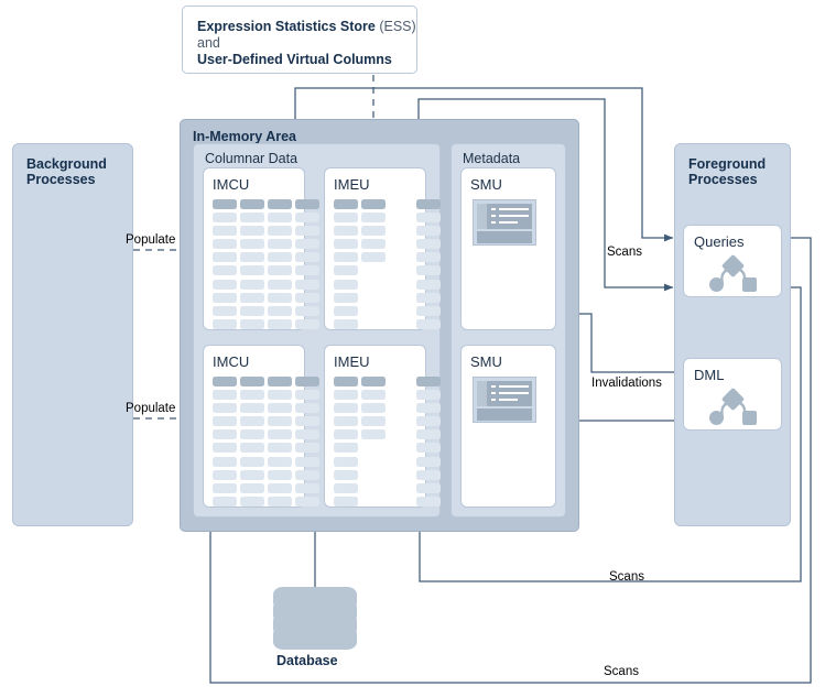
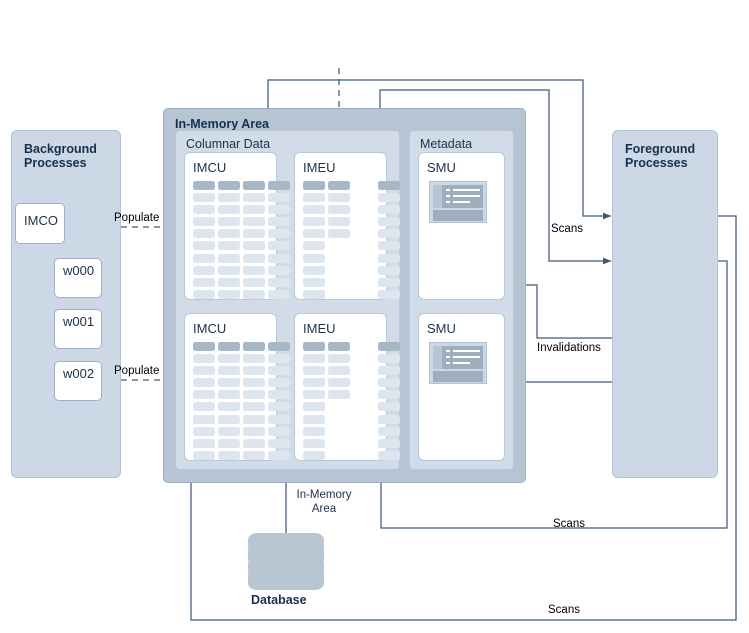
- Expression Statistics Store (ESS)
- and
- User-Defined Virtual Columns
  Background
  Processes
+ IMCO
+ w000
+ w001
+ w002
  In-Memory Area
  Columnar Data
  Metadata
  IMCU
  IMEU
  IMCU
  IMEU
  SMU
  SMU
  Foreground
  Processes
- Queries
- DML
  Database
+ In-Memory
+ Area
  Populate
  Populate
  Scans
  Invalidations
  Scans
  Scans
